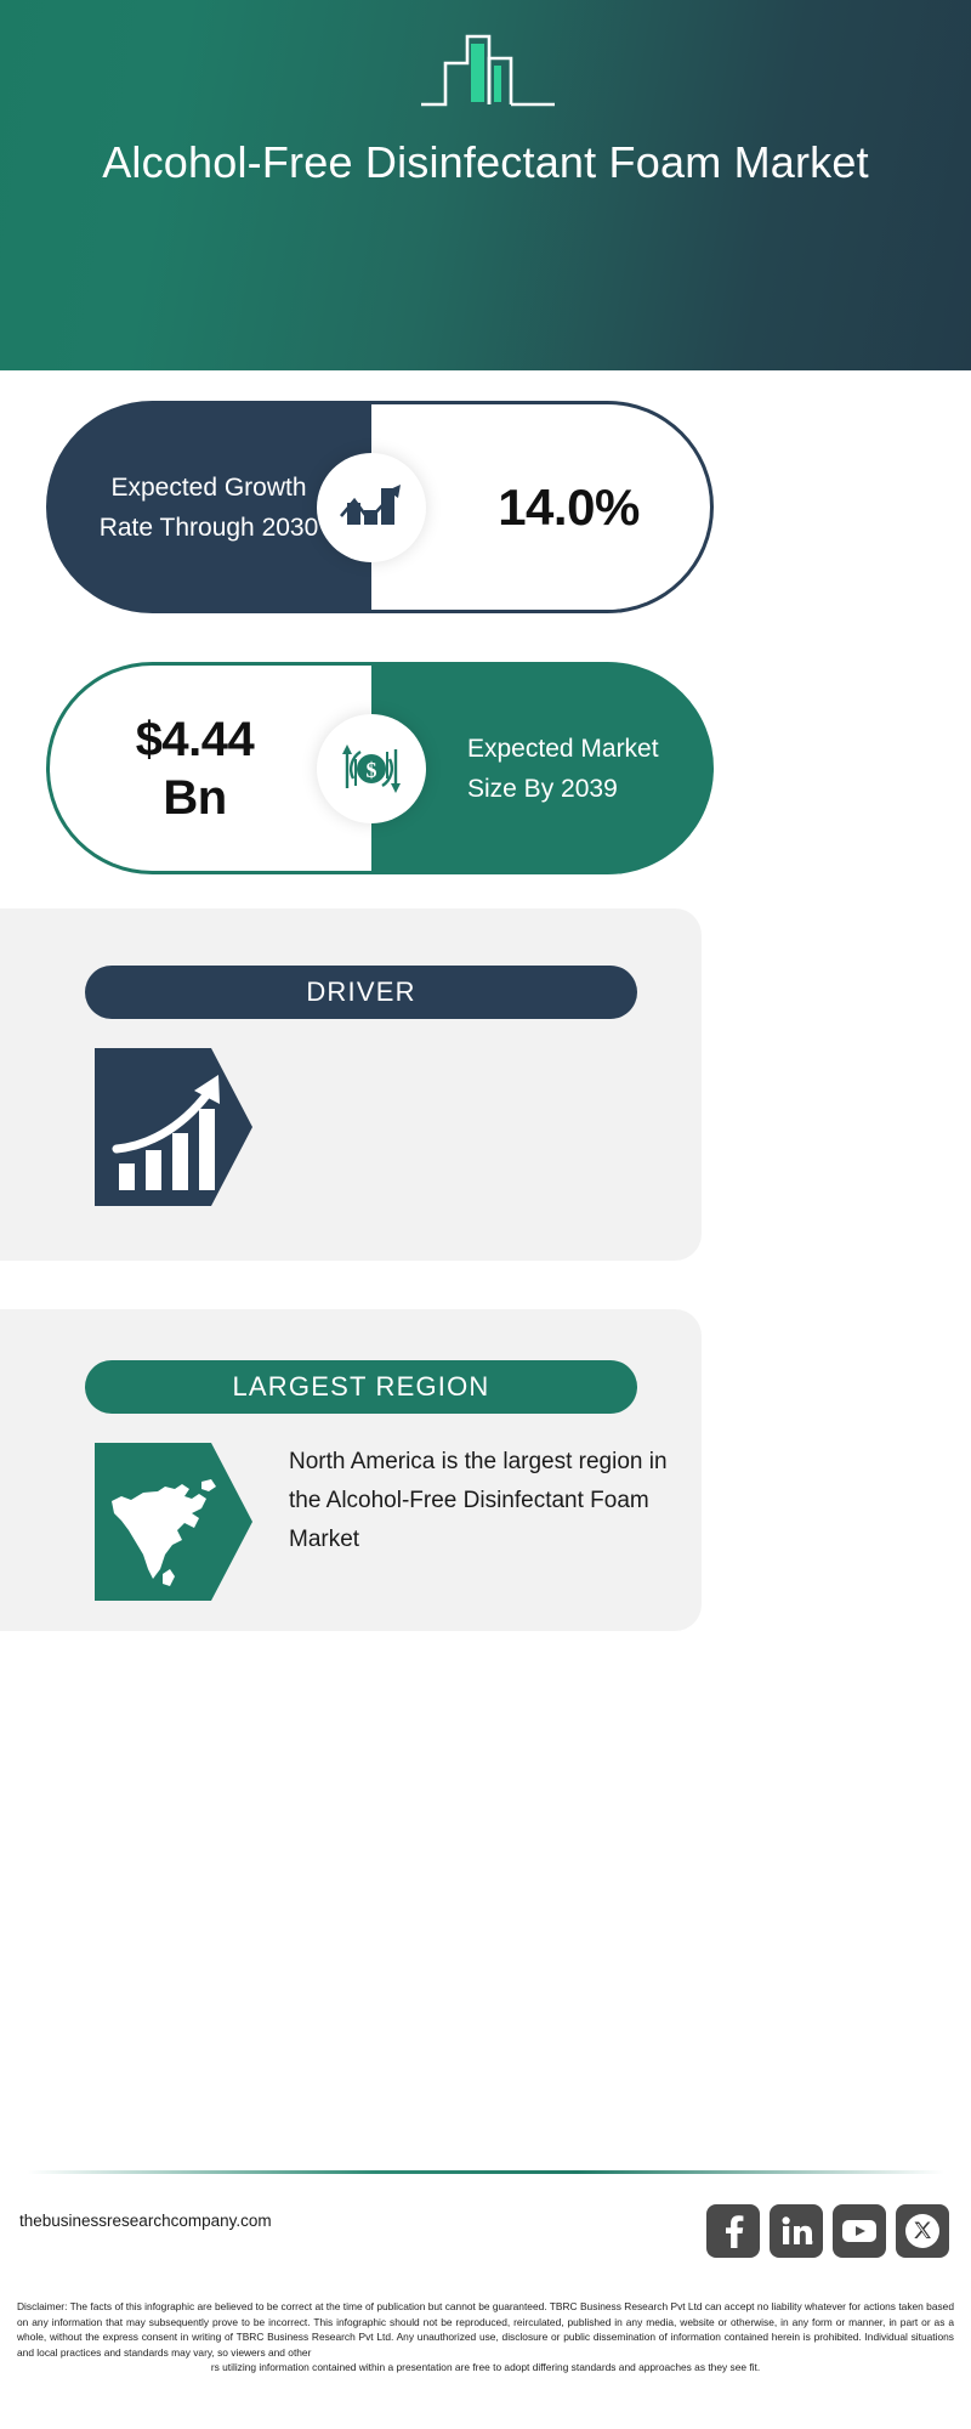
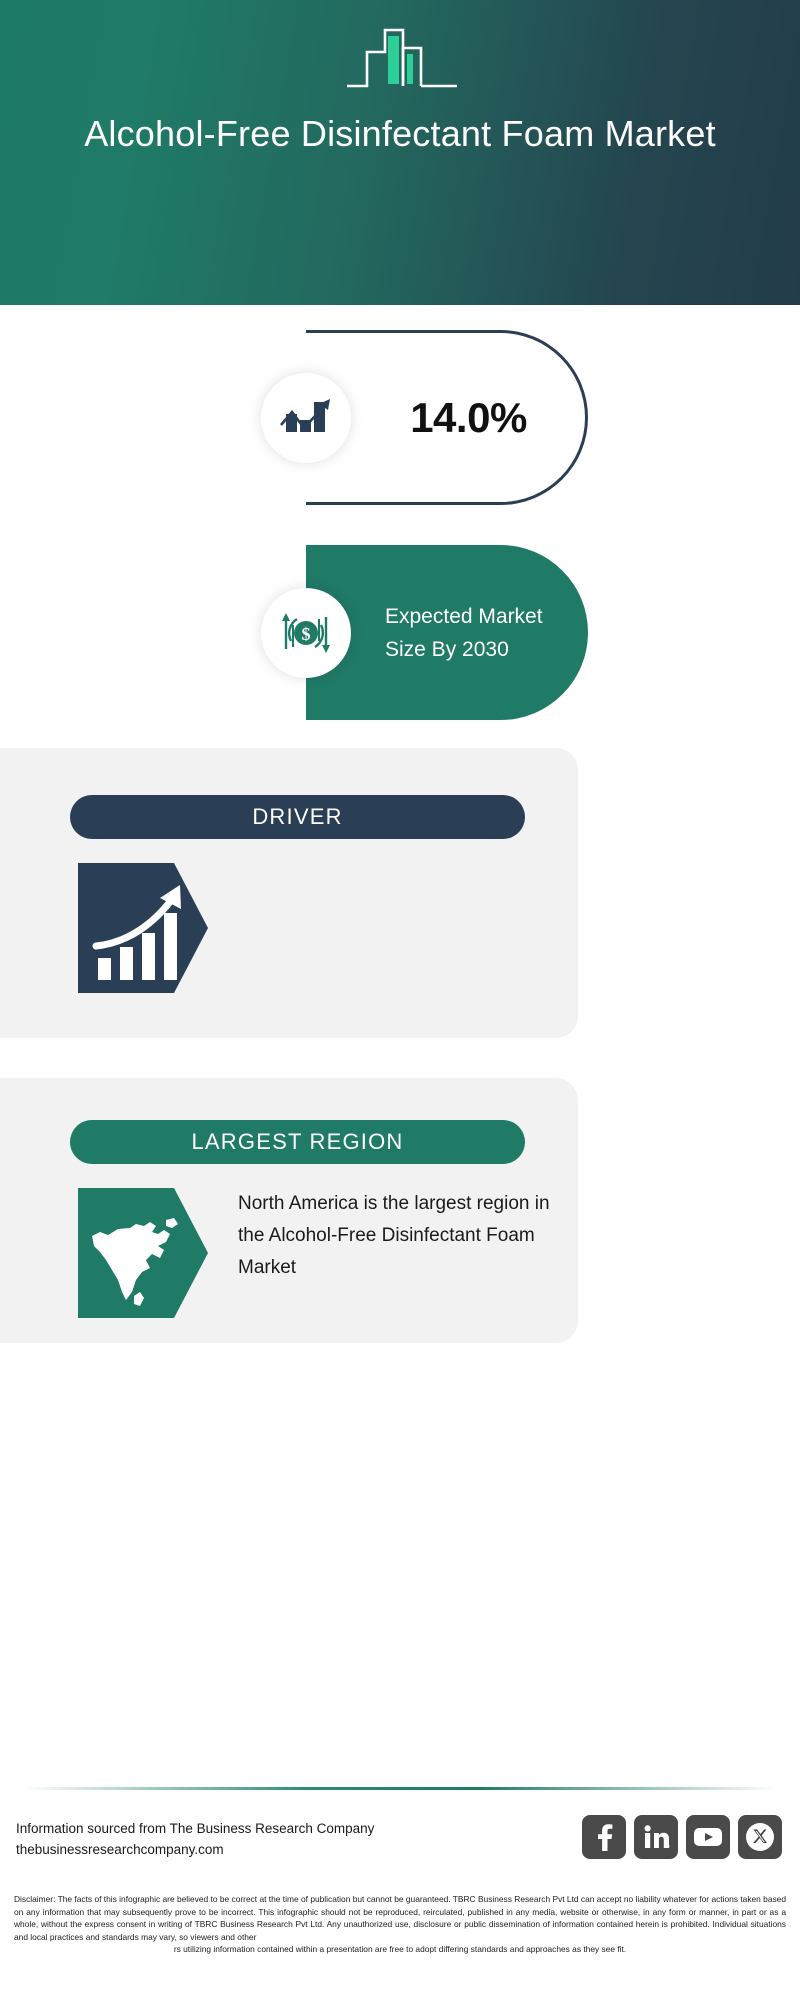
  Alcohol-Free Disinfectant Foam Market
- Expected Growth Rate Through 2030
  14.0%
- $4.44 Bn
- Expected Market Size By 2039
+ Expected Market Size By 2030
  $
  DRIVER
  LARGEST REGION
  North America is the largest region in the Alcohol-Free Disinfectant Foam Market
+ Information sourced from The Business Research Company
  thebusinessresearchcompany.com
  Disclaimer: The facts of this infographic are believed to be correct at the time of publication but cannot be guaranteed. TBRC Business Research Pvt Ltd can accept no liability whatever for actions taken based on any information that may subsequently prove to be incorrect. This infographic should not be reproduced, reirculated, published in any media, website or otherwise, in any form or manner, in part or as a whole, without the express consent in writing of TBRC Business Research Pvt Ltd. Any unauthorized use, disclosure or public dissemination of information contained herein is prohibited. Individual situations and local practices and standards may vary, so viewers and other
  rs utilizing information contained within a presentation are free to adopt differing standards and approaches as they see fit.
